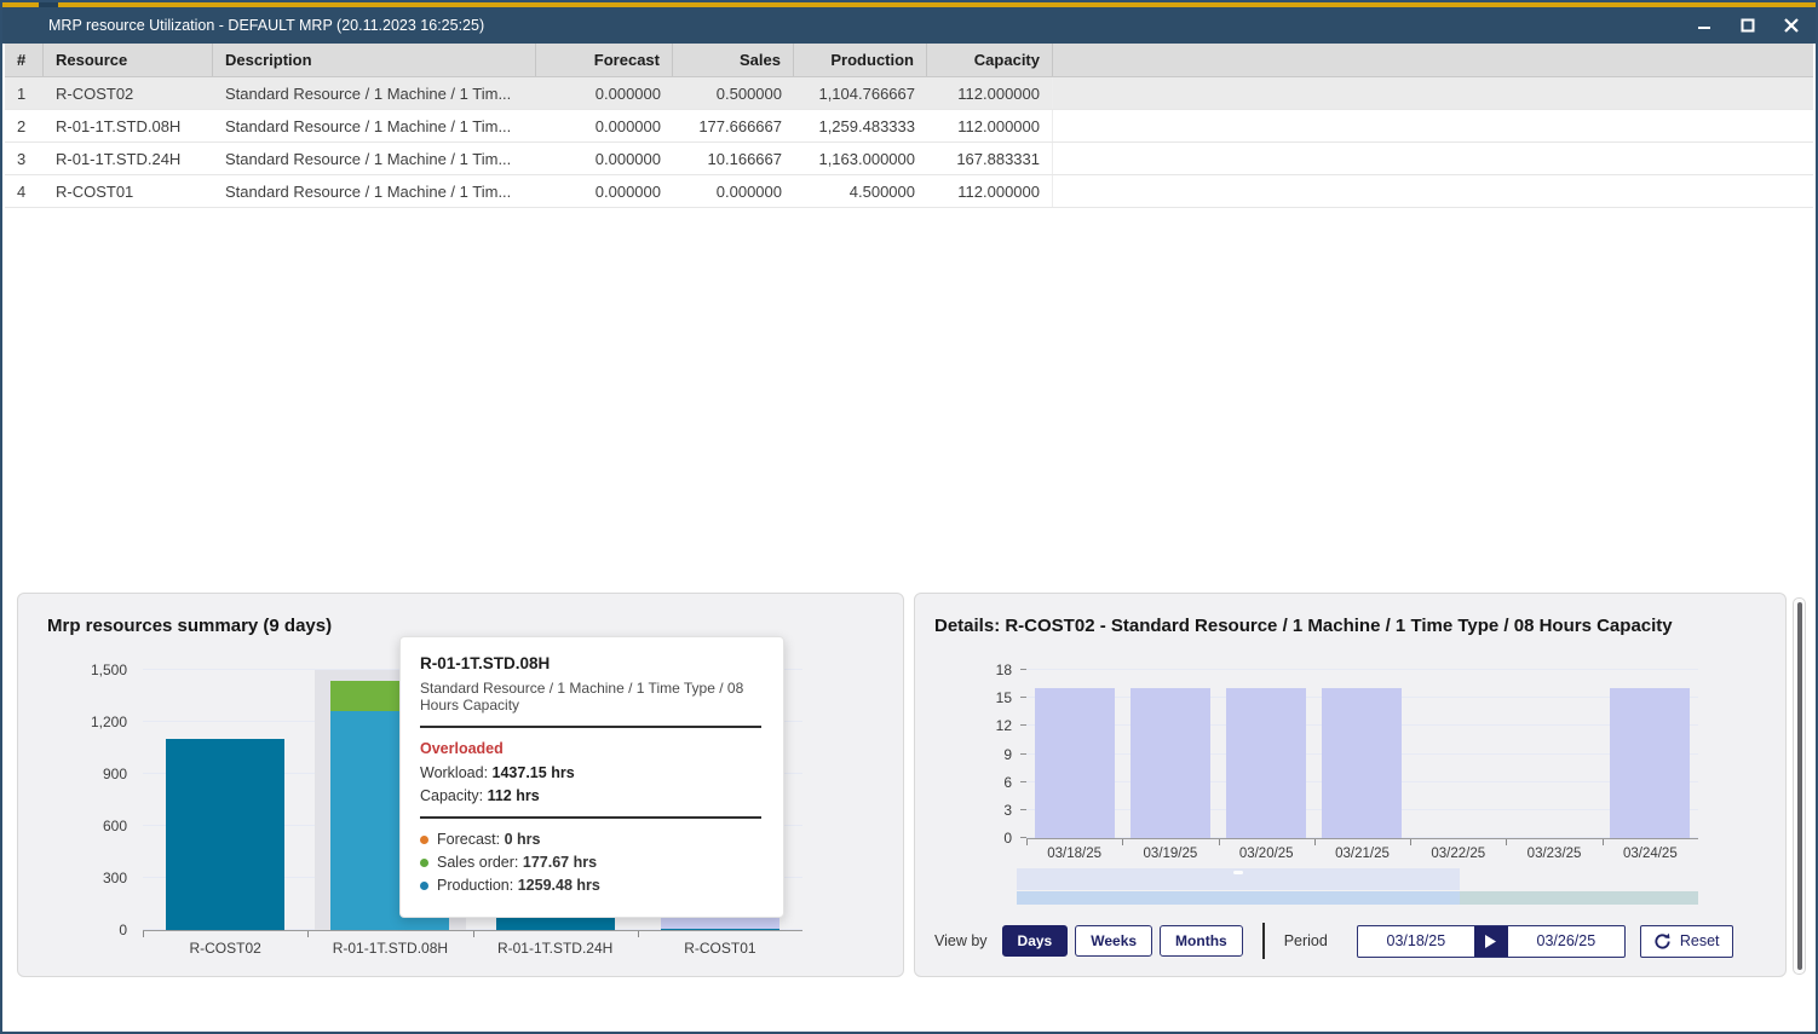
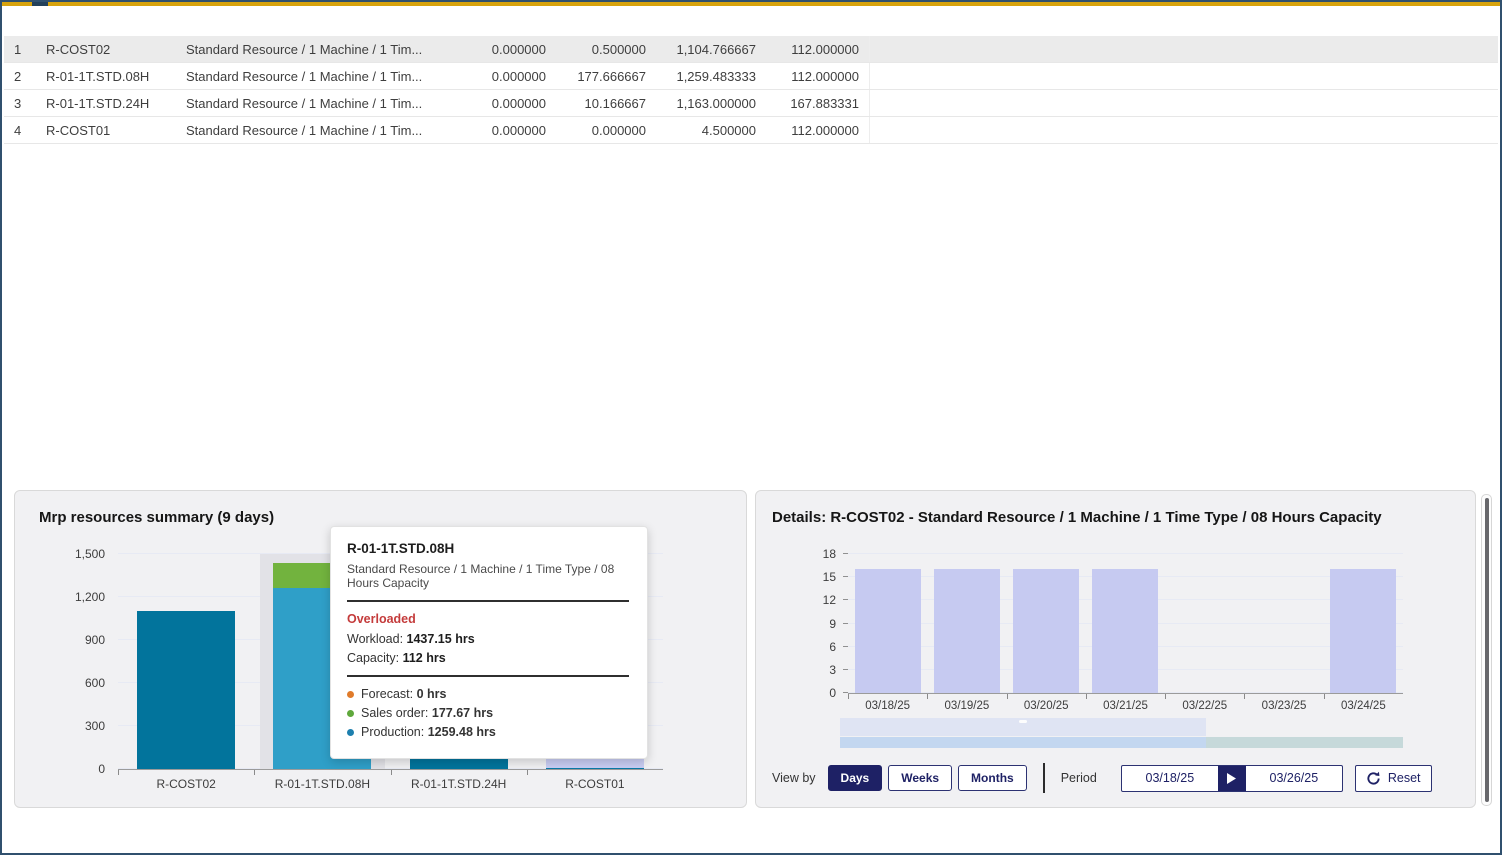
- MRP resource Utilization - DEFAULT MRP (20.11.2023 16:25:25)
- #
- Resource
- Description
- Forecast
- Sales
- Production
- Capacity
  1
  R-COST02
  Standard Resource / 1 Machine / 1 Tim...
  0.000000
  0.500000
  1,104.766667
  112.000000
  2
  R-01-1T.STD.08H
  Standard Resource / 1 Machine / 1 Tim...
  0.000000
  177.666667
  1,259.483333
  112.000000
  3
  R-01-1T.STD.24H
  Standard Resource / 1 Machine / 1 Tim...
  0.000000
  10.166667
  1,163.000000
  167.883331
  4
  R-COST01
  Standard Resource / 1 Machine / 1 Tim...
  0.000000
  0.000000
  4.500000
  112.000000
  Mrp resources summary (9 days)
  0
  300
  600
  900
  1,200
  1,500
  R-COST02
  R-01-1T.STD.08H
  R-01-1T.STD.24H
  R-COST01
  Details: R-COST02 - Standard Resource / 1 Machine / 1 Time Type / 08 Hours Capacity
  0
  3
  6
  9
  12
  15
  18
  03/18/25
  03/19/25
  03/20/25
  03/21/25
  03/22/25
  03/23/25
  03/24/25
  View by
  Days Weeks Months
  Period
  03/18/25
  03/26/25
  Reset
  R-01-1T.STD.08H
  Standard Resource / 1 Machine / 1 Time Type / 08 Hours Capacity
  Overloaded
  Workload: 1437.15 hrs
  Capacity: 112 hrs
  Forecast: 0 hrs
  Sales order: 177.67 hrs
  Production: 1259.48 hrs
